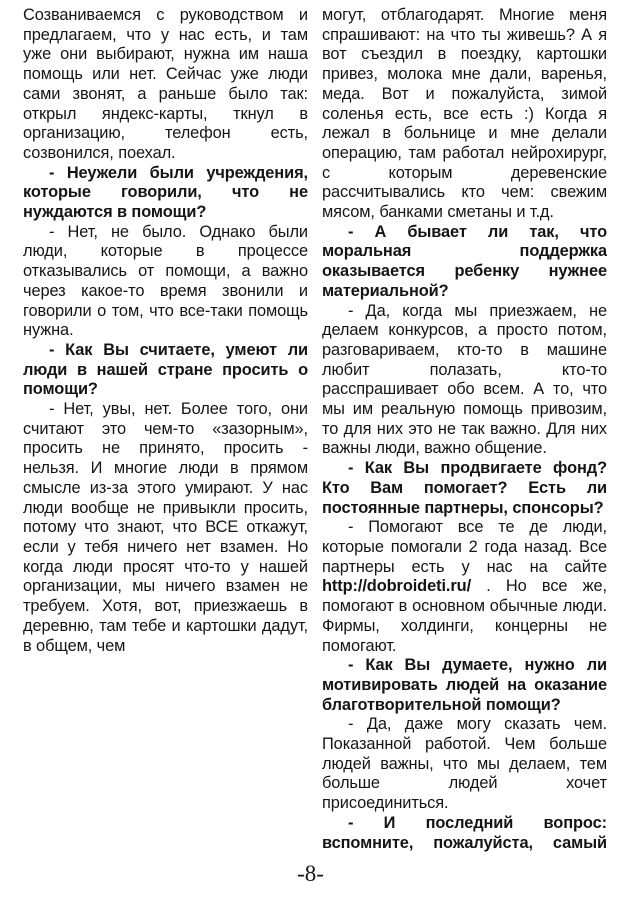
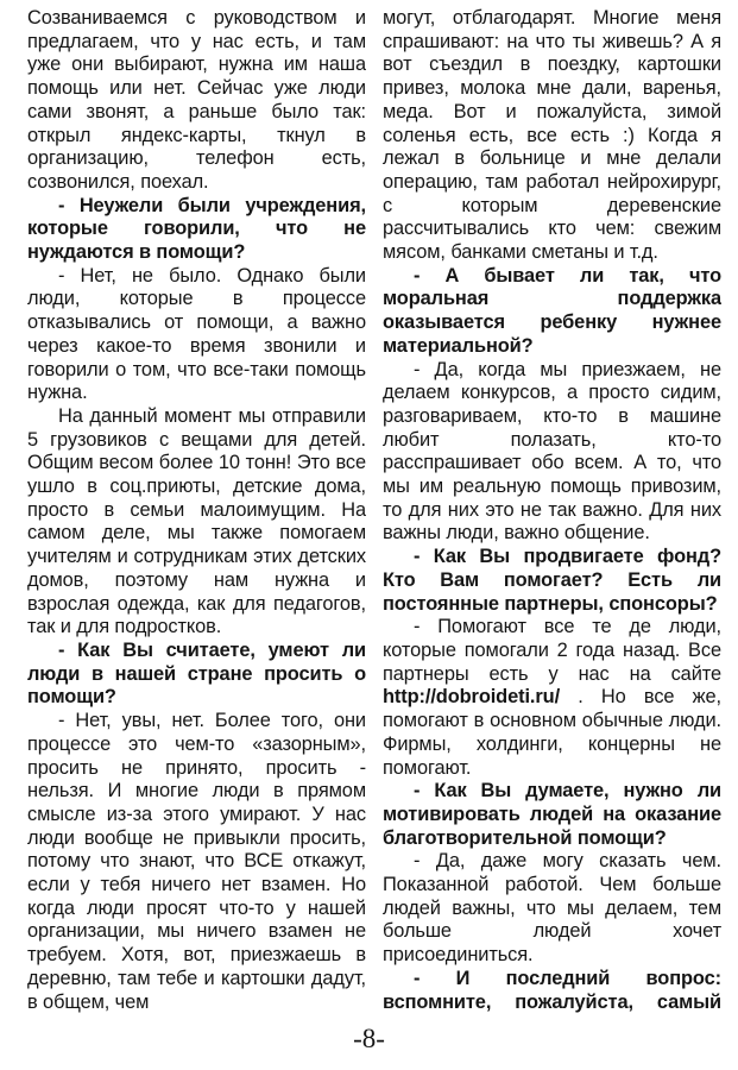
  Созваниваемся с руководством и предлагаем, что у нас есть, и там уже они выбирают, нужна им наша помощь или нет. Сейчас уже люди сами звонят, а раньше было так: открыл яндекс-карты, ткнул в организацию, телефон есть, созвонился, поехал.
  - Неужели были учреждения, которые говорили, что не нуждаются в помощи?
  - Нет, не было. Однако были люди, которые в процессе отказывались от помощи, а важно через какое-то время звонили и говорили о том, что все-таки помощь нужна.
+ На данный момент мы отправили 5 грузовиков с вещами для детей. Общим весом более 10 тонн! Это все ушло в соц.приюты, детские дома, просто в семьи малоимущим. На самом деле, мы также помогаем учителям и сотрудникам этих детских домов, поэтому нам нужна и взрослая одежда, как для педагогов, так и для подростков.
  - Как Вы считаете, умеют ли люди в нашей стране просить о помощи?
- - Нет, увы, нет. Более того, они считают это чем-то «зазорным», просить не принято, просить - нельзя. И многие люди в прямом смысле из-за этого умирают. У нас люди вообще не привыкли просить, потому что знают, что ВСЕ откажут, если у тебя ничего нет взамен. Но когда люди просят что-то у нашей организации, мы ничего взамен не требуем. Хотя, вот, приезжаешь в деревню, там тебе и картошки дадут, в общем, чем
+ - Нет, увы, нет. Более того, они процессе это чем-то «зазорным», просить не принято, просить - нельзя. И многие люди в прямом смысле из-за этого умирают. У нас люди вообще не привыкли просить, потому что знают, что ВСЕ откажут, если у тебя ничего нет взамен. Но когда люди просят что-то у нашей организации, мы ничего взамен не требуем. Хотя, вот, приезжаешь в деревню, там тебе и картошки дадут, в общем, чем
  могут, отблагодарят. Многие меня спрашивают: на что ты живешь? А я вот съездил в поездку, картошки привез, молока мне дали, варенья, меда. Вот и пожалуйста, зимой соленья есть, все есть :) Когда я лежал в больнице и мне делали операцию, там работал нейрохирург, с которым деревенские рассчитывались кто чем: свежим мясом, банками сметаны и т.д.
  - А бывает ли так, что моральная поддержка оказывается ребенку нужнее материальной?
- - Да, когда мы приезжаем, не делаем конкурсов, а просто потом, разговариваем, кто-то в машине любит полазать, кто-то расспрашивает обо всем. А то, что мы им реальную помощь привозим, то для них это не так важно. Для них важны люди, важно общение.
+ - Да, когда мы приезжаем, не делаем конкурсов, а просто сидим, разговариваем, кто-то в машине любит полазать, кто-то расспрашивает обо всем. А то, что мы им реальную помощь привозим, то для них это не так важно. Для них важны люди, важно общение.
  - Как Вы продвигаете фонд? Кто Вам помогает? Есть ли постоянные партнеры, спонсоры?
  - Помогают все те де люди, которые помогали 2 года назад. Все партнеры есть у нас на сайте http://dobroideti.ru/ . Но все же, помогают в основном обычные люди. Фирмы, холдинги, концерны не помогают.
  - Как Вы думаете, нужно ли мотивировать людей на оказание благотворительной помощи?
  - Да, даже могу сказать чем. Показанной работой. Чем больше людей важны, что мы делаем, тем больше людей хочет присоединиться.
  - И последний вопрос: вспомните, пожалуйста, самый
  -8-
